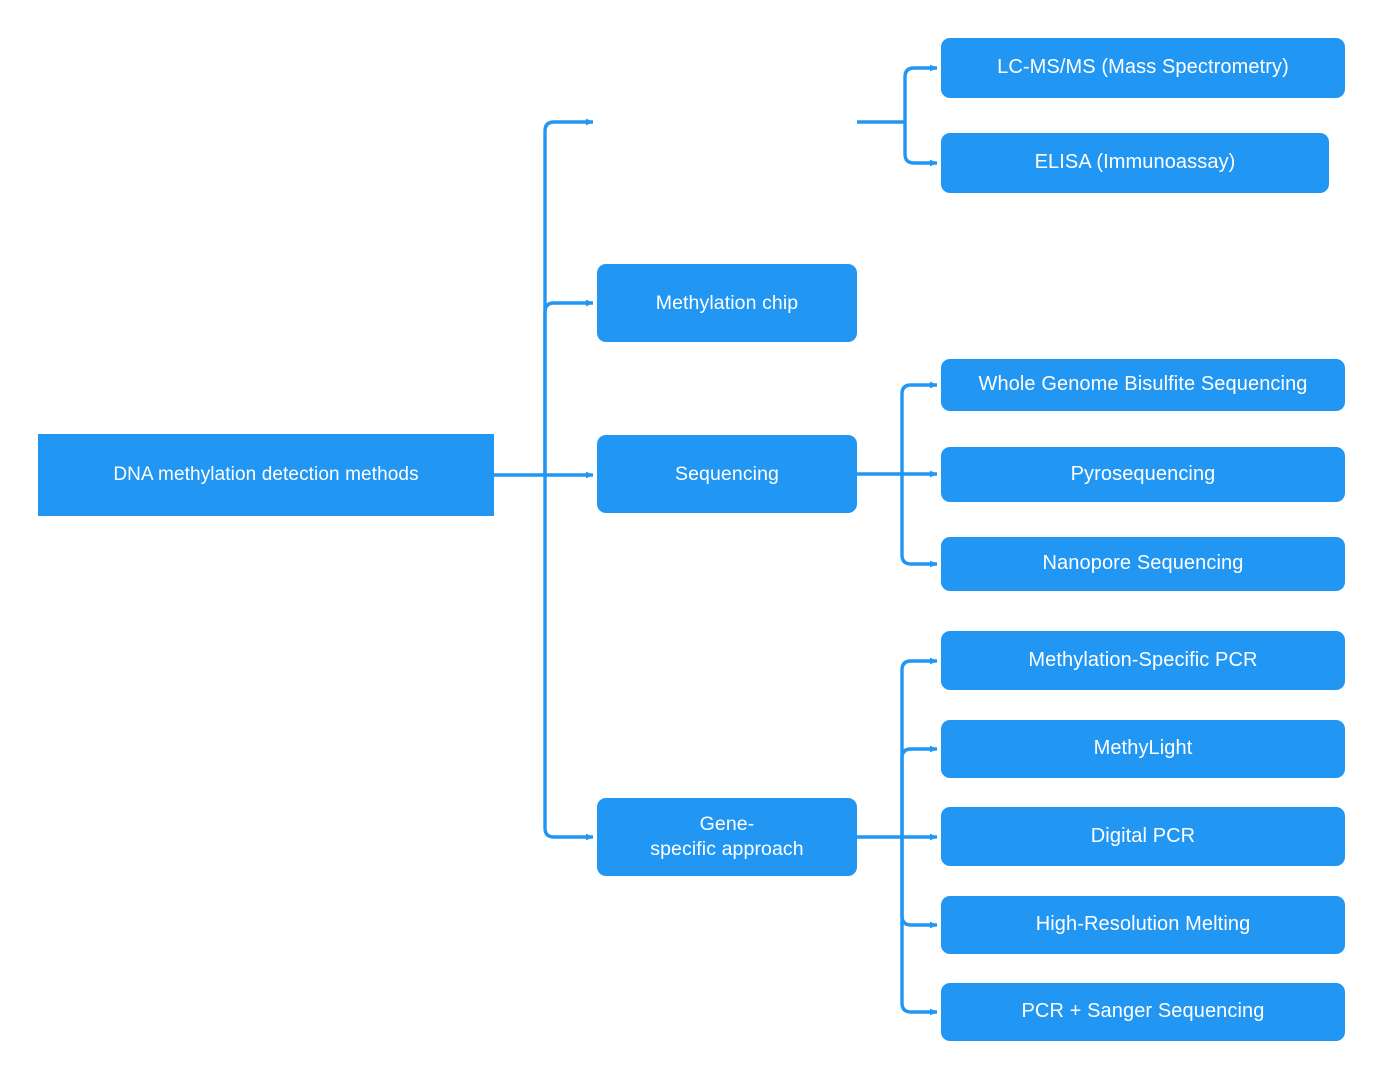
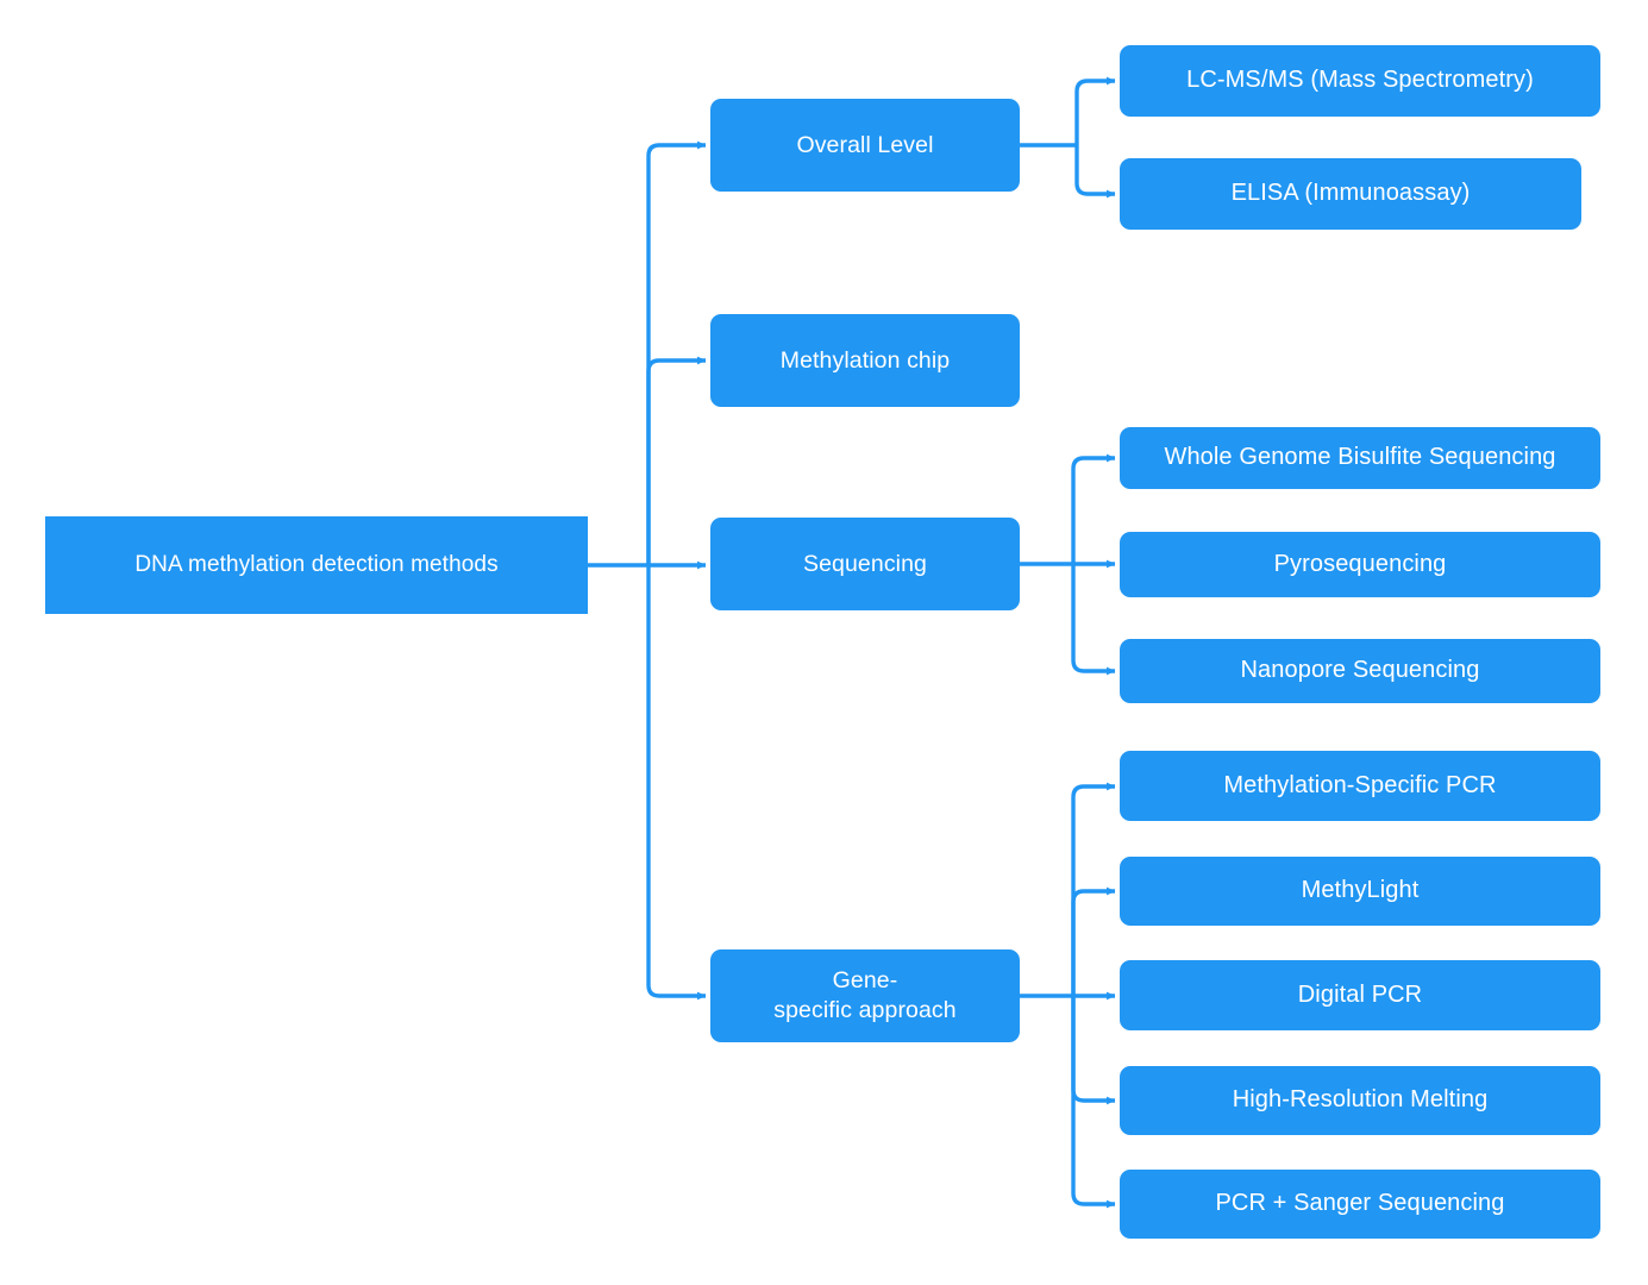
  DNA methylation detection methods
+ Overall Level
  LC-MS/MS (Mass Spectrometry)
  ELISA (Immunoassay)
  Methylation chip
  Sequencing
  Whole Genome Bisulfite Sequencing
  Pyrosequencing
  Nanopore Sequencing
  Gene-
  specific approach
  Methylation-Specific PCR
  MethyLight
  Digital PCR
  High-Resolution Melting
  PCR + Sanger Sequencing
